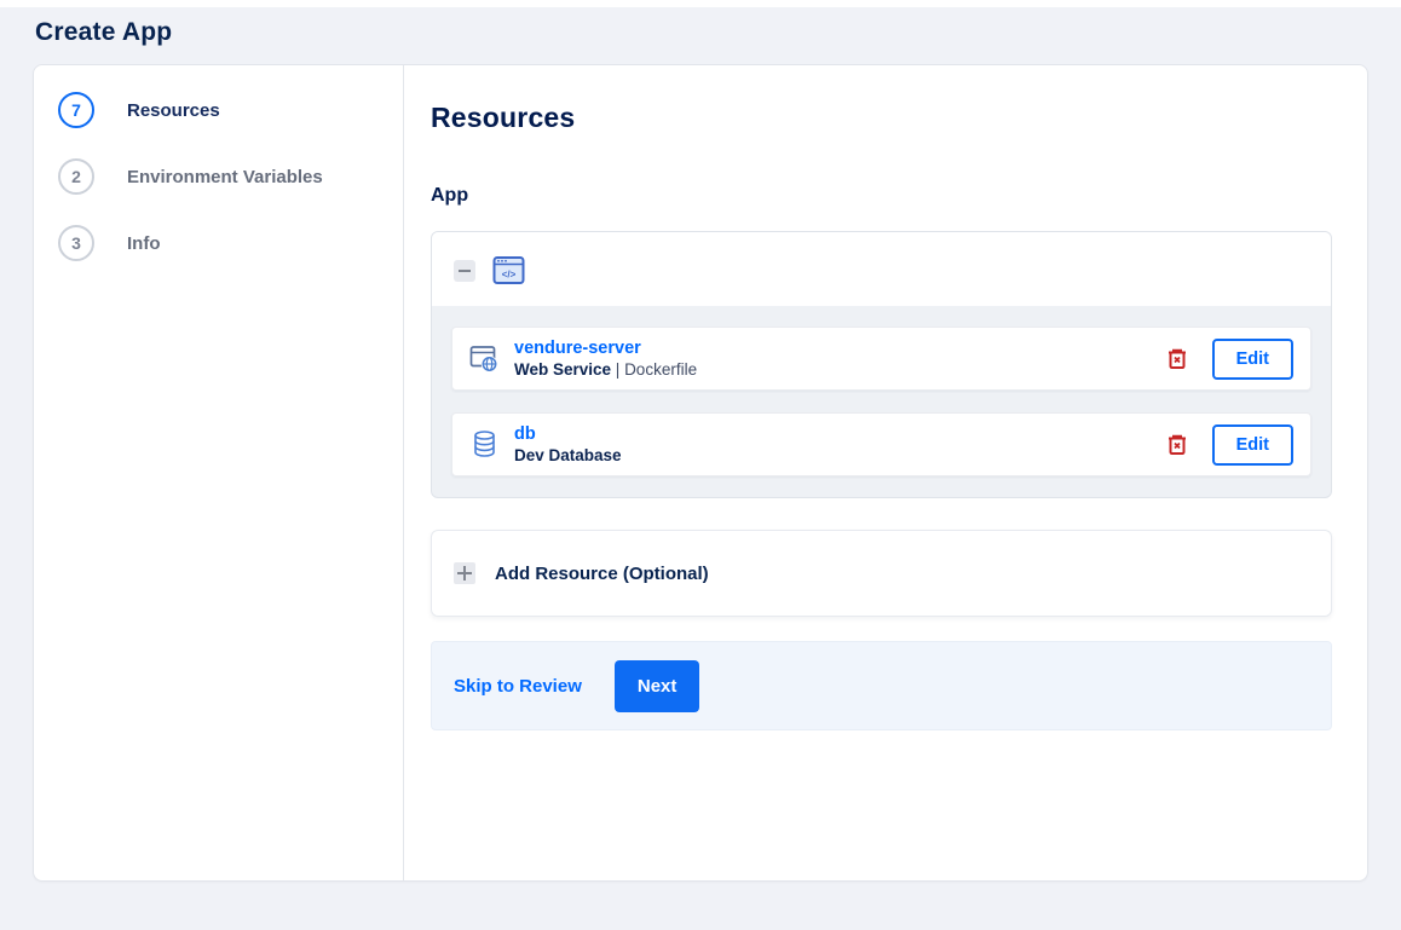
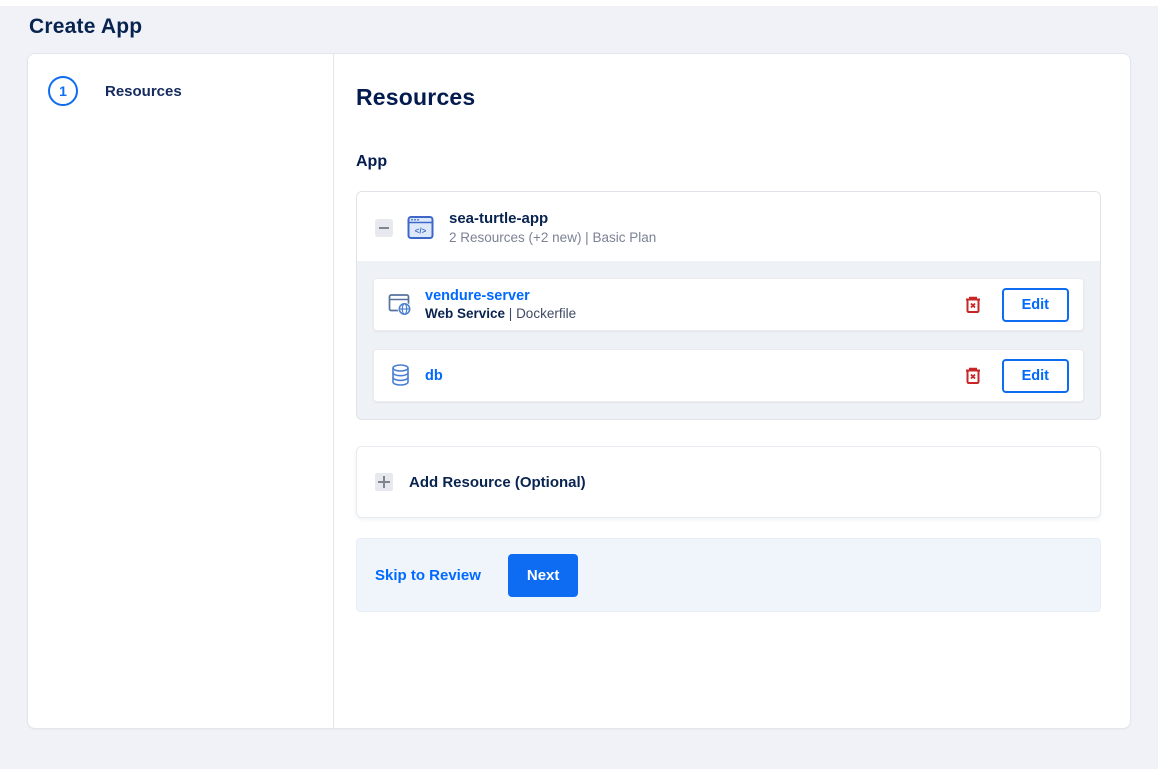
  Create App
- 7
+ 1
  Resources
- 2
- Environment Variables
- 3
- Info
  Resources
  App
  </>
+ sea-turtle-app
+ 2 Resources (+2 new) | Basic Plan
  vendure-server
  Web Service | Dockerfile
  Edit
  db
- Dev Database
  Edit
  Add Resource (Optional)
  Skip to Review
  Next
